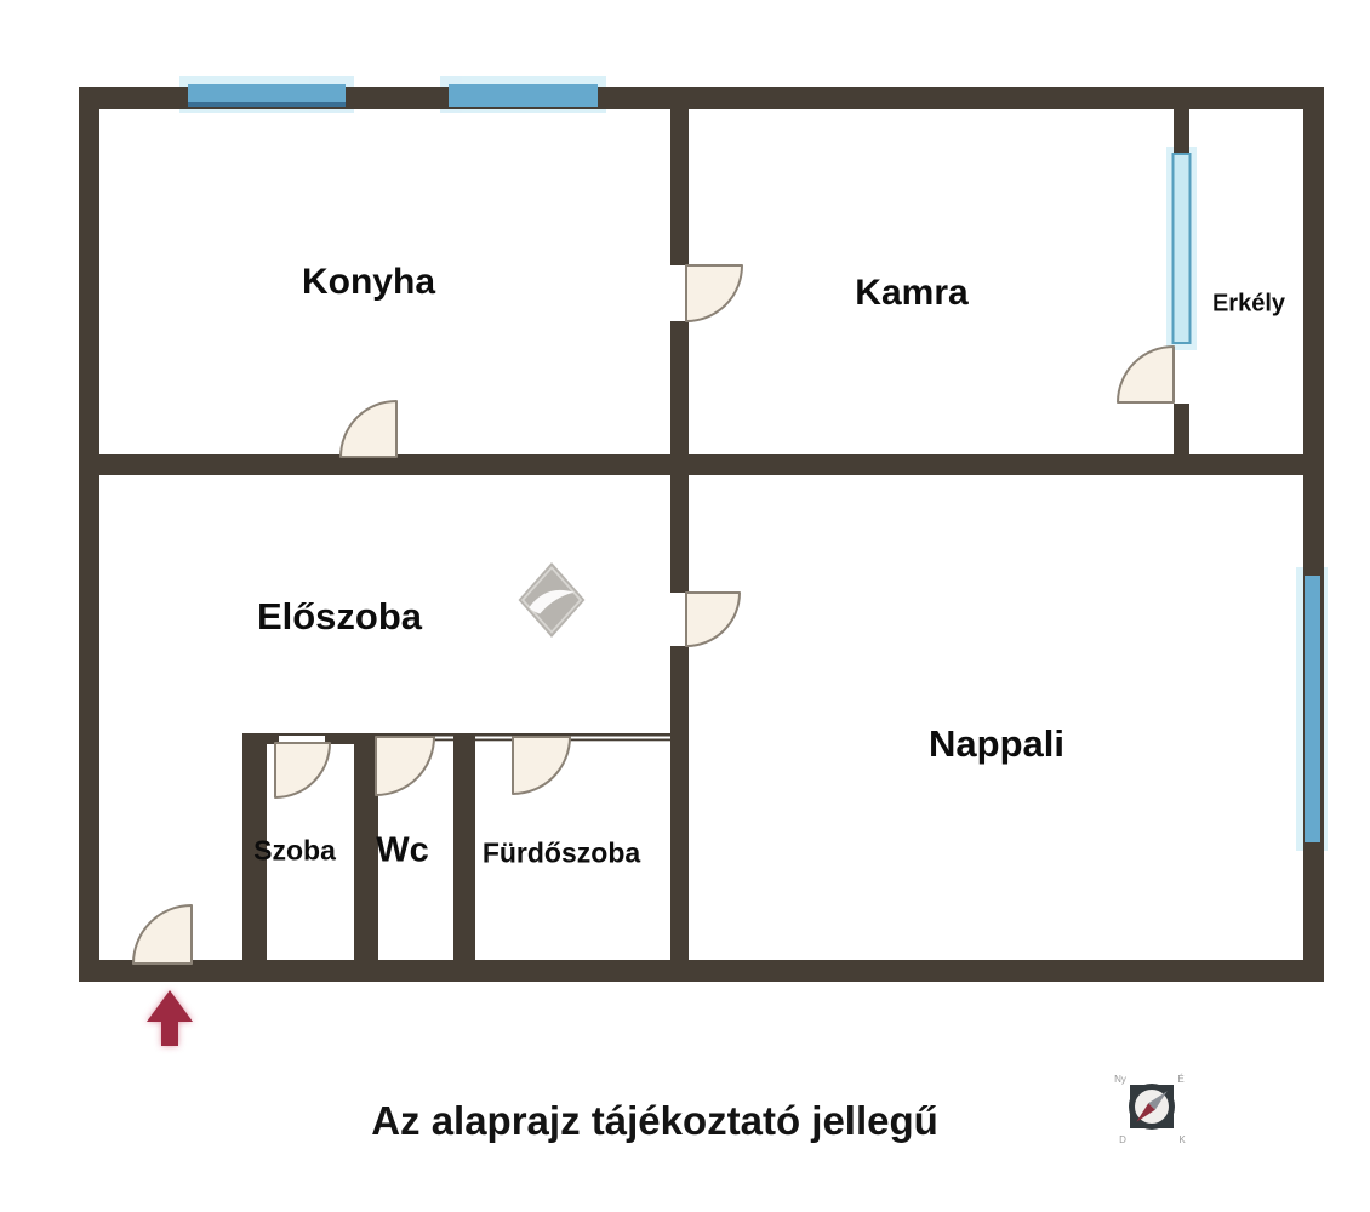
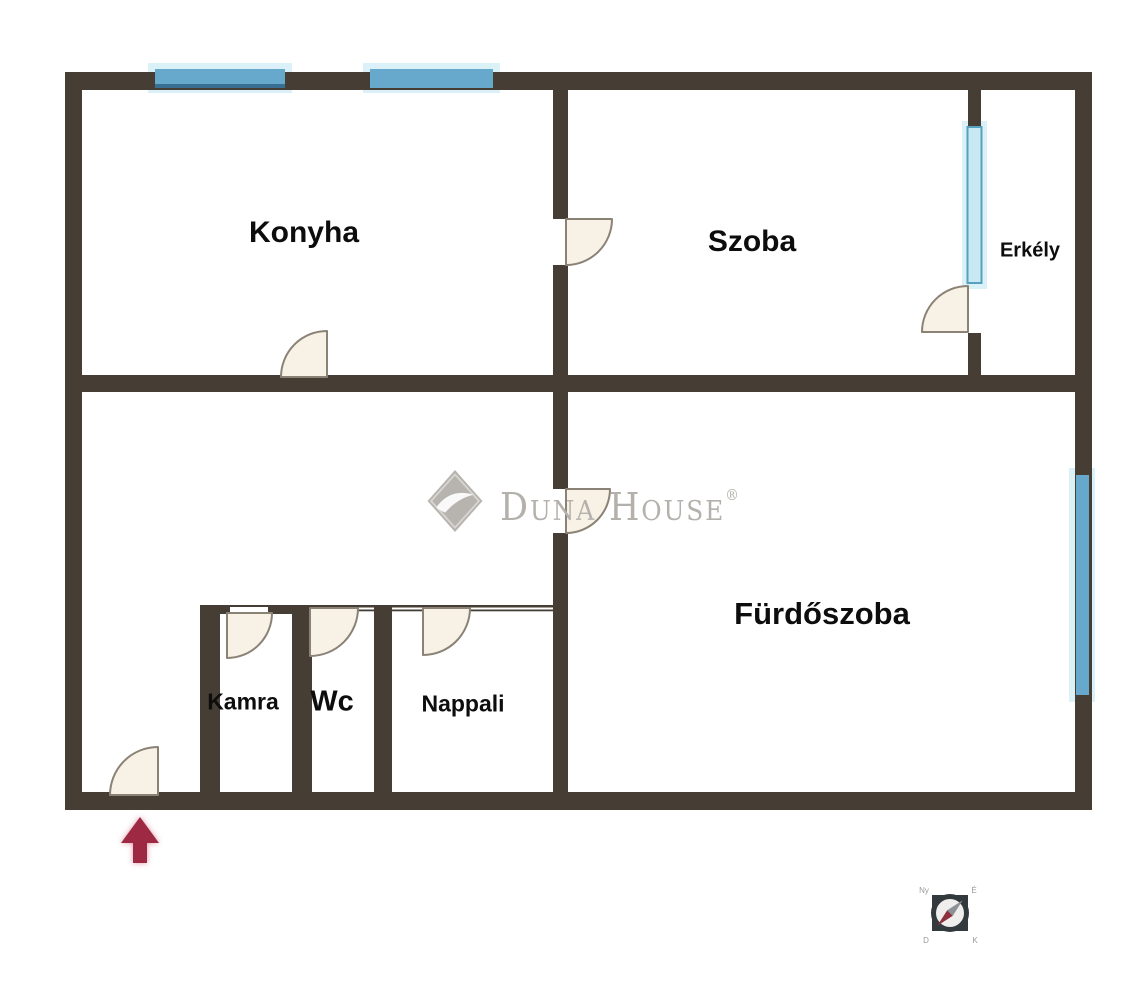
  É
  K
  D
  Ny
+ Duna House®
  Konyha
- Kamra
+ Szoba
  Erkély
- Előszoba
- Nappali
+ Fürdőszoba
- Szoba
+ Kamra
  Wc
- Fürdőszoba
+ Nappali
- Az alaprajz tájékoztató jellegű
